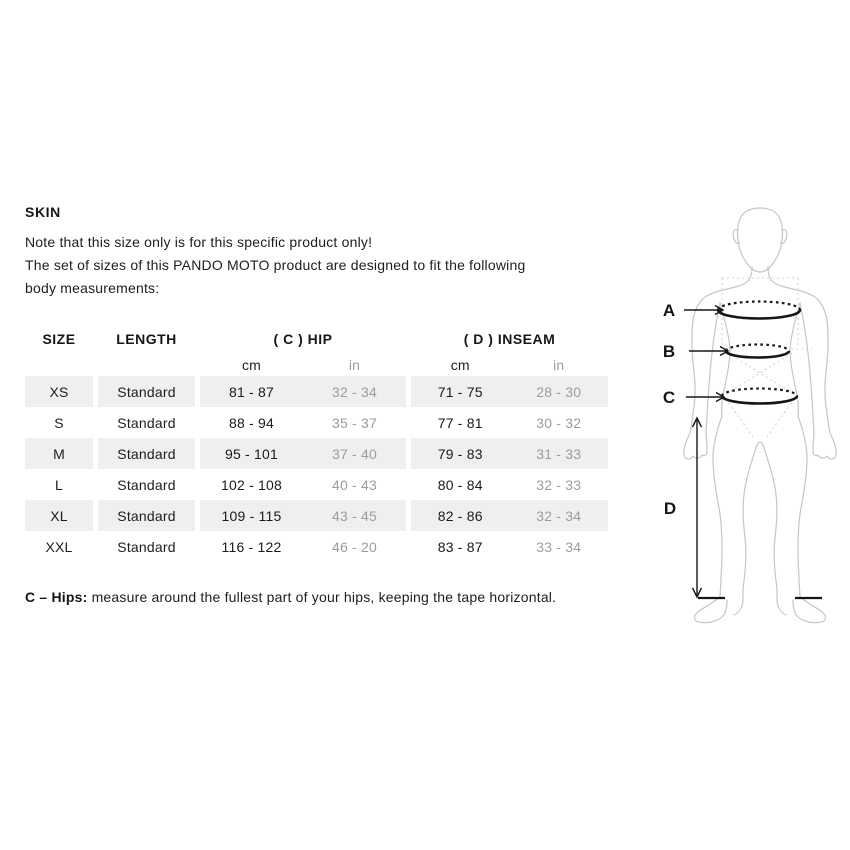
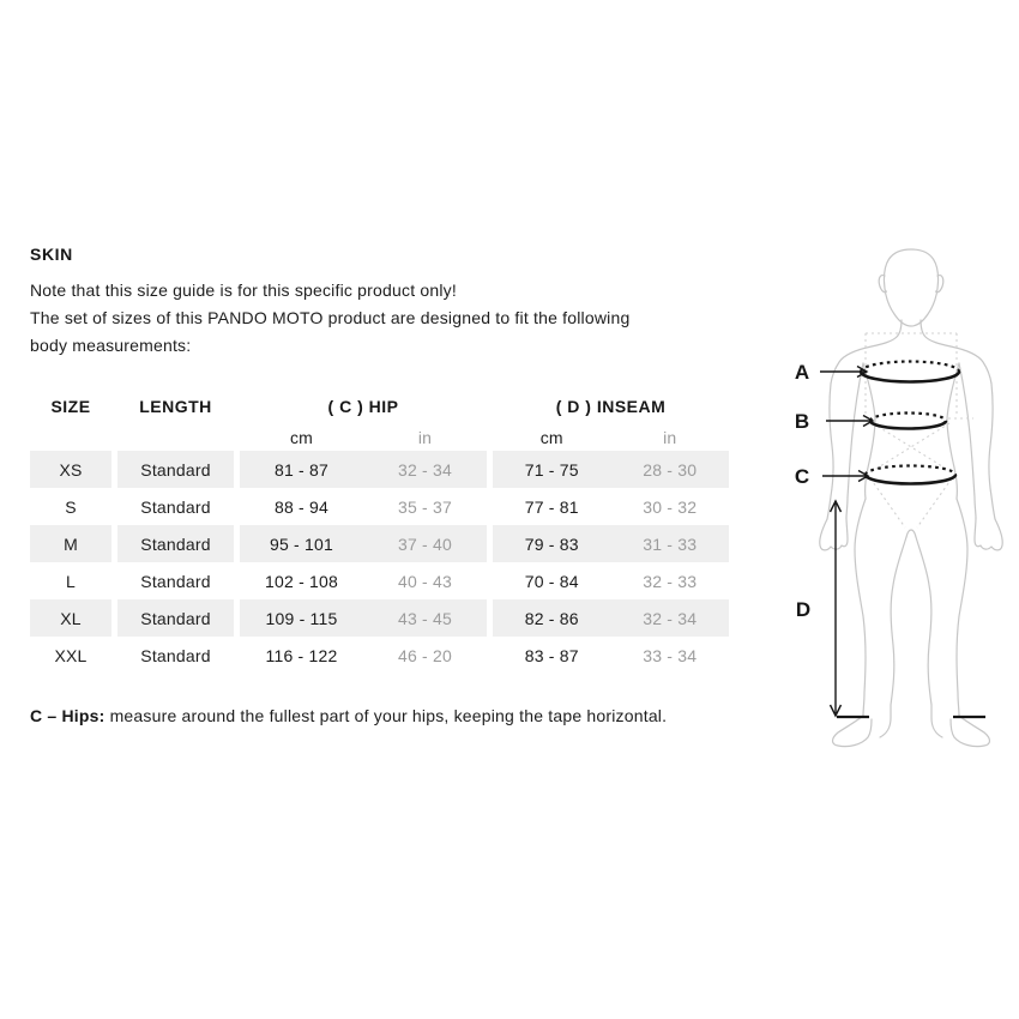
  SKIN
- Note that this size only is for this specific product only!
+ Note that this size guide is for this specific product only!
  The set of sizes of this PANDO MOTO product are designed to fit the following
  body measurements:
  SIZE
  LENGTH
  ( C ) HIP
  ( D ) INSEAM
  cm
  in
  cm
  in
  XS
  Standard
  81 - 87
  32 - 34
  71 - 75
  28 - 30
  S
  Standard
  88 - 94
  35 - 37
  77 - 81
  30 - 32
  M
  Standard
  95 - 101
  37 - 40
  79 - 83
  31 - 33
  L
  Standard
  102 - 108
  40 - 43
- 80 - 84
+ 70 - 84
  32 - 33
  XL
  Standard
  109 - 115
  43 - 45
  82 - 86
  32 - 34
  XXL
  Standard
  116 - 122
  46 - 20
  83 - 87
  33 - 34
  C – Hips: measure around the fullest part of your hips, keeping the tape horizontal.
  A
  B
  C
  D
